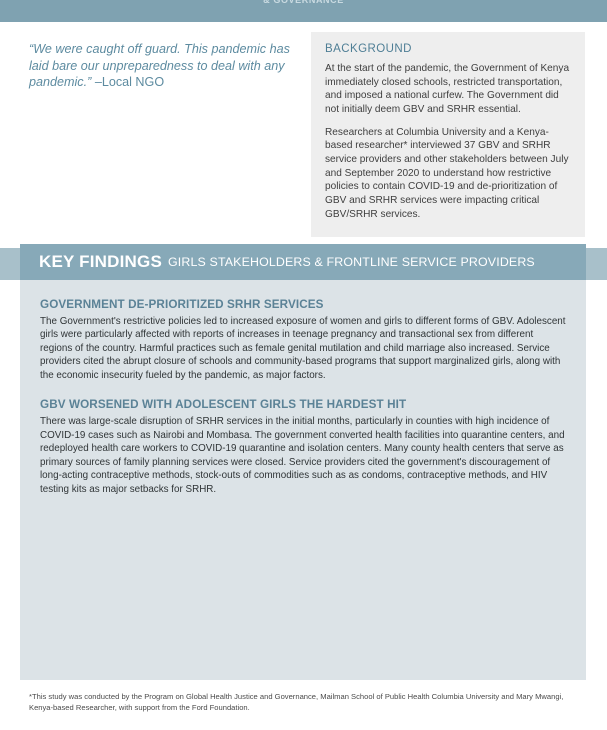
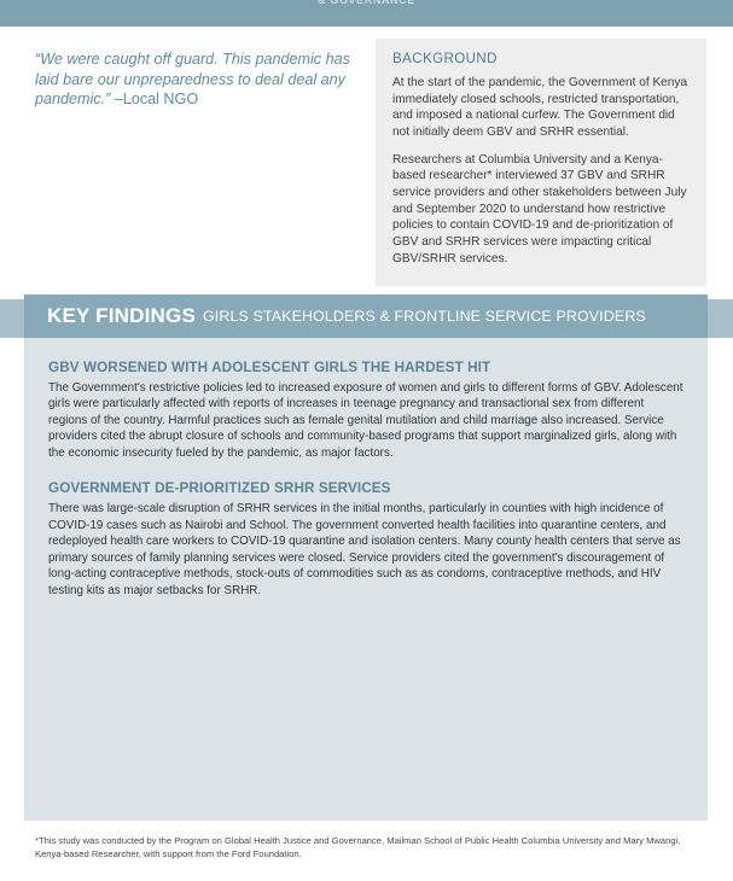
  & GOVERNANCE
- “We were caught off guard. This pandemic has laid bare our unpreparedness to deal with any pandemic.” –Local NGO
+ “We were caught off guard. This pandemic has laid bare our unpreparedness to deal deal any pandemic.” –Local NGO
  BACKGROUND
  At the start of the pandemic, the Government of Kenya immediately closed schools, restricted transportation, and imposed a national curfew. The Government did not initially deem GBV and SRHR essential.
  Researchers at Columbia University and a Kenya-based researcher* interviewed 37 GBV and SRHR service providers and other stakeholders between July and September 2020 to understand how restrictive policies to contain COVID-19 and de-prioritization of GBV and SRHR services were impacting critical GBV/SRHR services.
  KEY FINDINGS
  GIRLS STAKEHOLDERS & FRONTLINE SERVICE PROVIDERS
- GOVERNMENT DE-PRIORITIZED SRHR SERVICES
+ GBV WORSENED WITH ADOLESCENT GIRLS THE HARDEST HIT
  The Government's restrictive policies led to increased exposure of women and girls to different forms of GBV. Adolescent girls were particularly affected with reports of increases in teenage pregnancy and transactional sex from different regions of the country. Harmful practices such as female genital mutilation and child marriage also increased. Service providers cited the abrupt closure of schools and community-based programs that support marginalized girls, along with the economic insecurity fueled by the pandemic, as major factors.
- GBV WORSENED WITH ADOLESCENT GIRLS THE HARDEST HIT
+ GOVERNMENT DE-PRIORITIZED SRHR SERVICES
- There was large-scale disruption of SRHR services in the initial months, particularly in counties with high incidence of COVID-19 cases such as Nairobi and Mombasa. The government converted health facilities into quarantine centers, and redeployed health care workers to COVID-19 quarantine and isolation centers. Many county health centers that serve as primary sources of family planning services were closed. Service providers cited the government's discouragement of long-acting contraceptive methods, stock-outs of commodities such as as condoms, contraceptive methods, and HIV testing kits as major setbacks for SRHR.
+ There was large-scale disruption of SRHR services in the initial months, particularly in counties with high incidence of COVID-19 cases such as Nairobi and School. The government converted health facilities into quarantine centers, and redeployed health care workers to COVID-19 quarantine and isolation centers. Many county health centers that serve as primary sources of family planning services were closed. Service providers cited the government's discouragement of long-acting contraceptive methods, stock-outs of commodities such as as condoms, contraceptive methods, and HIV testing kits as major setbacks for SRHR.
  *This study was conducted by the Program on Global Health Justice and Governance, Mailman School of Public Health Columbia University and Mary Mwangi, Kenya-based Researcher, with support from the Ford Foundation.
